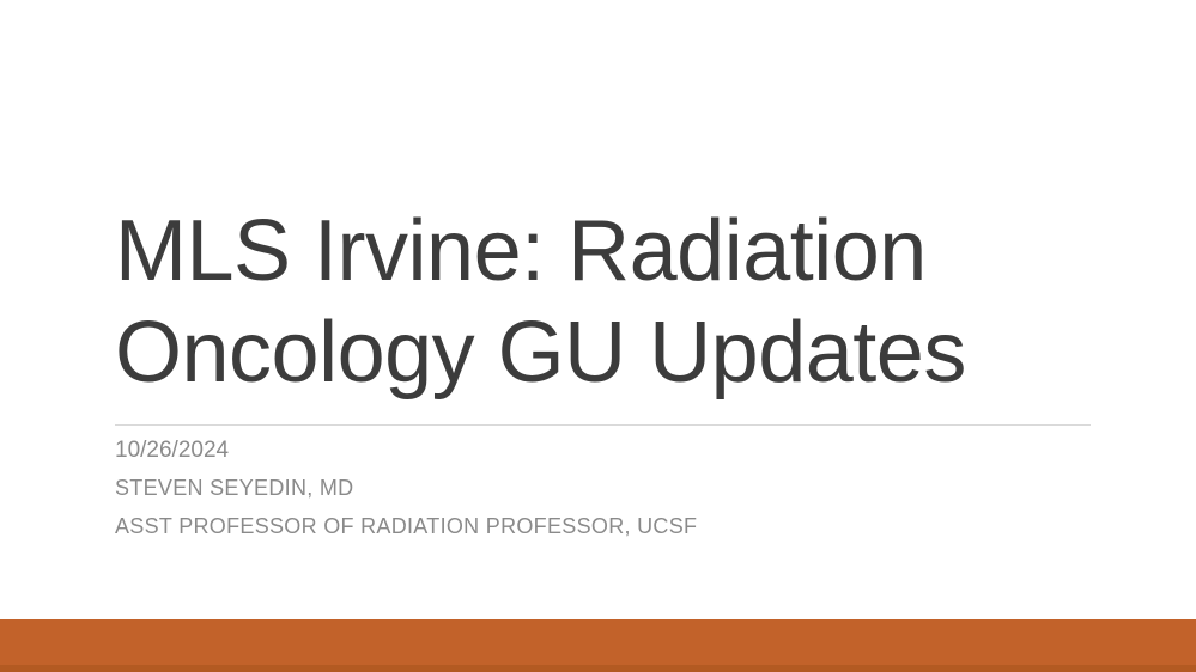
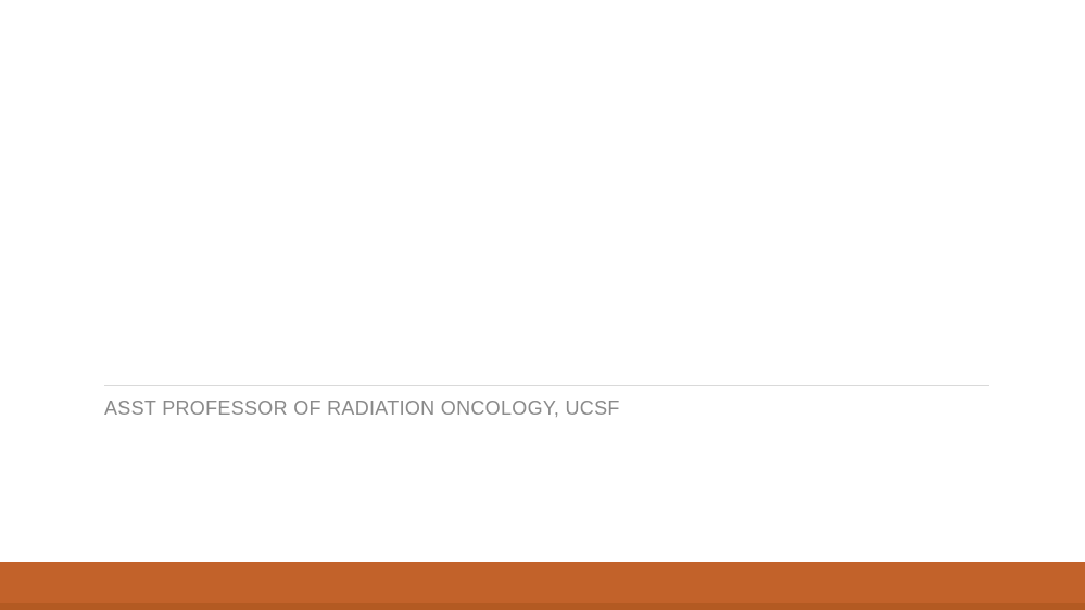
- MLS Irvine: Radiation Oncology GU Updates
- 10/26/2024
- STEVEN SEYEDIN, MD
- ASST PROFESSOR OF RADIATION PROFESSOR, UCSF
+ ASST PROFESSOR OF RADIATION ONCOLOGY, UCSF
